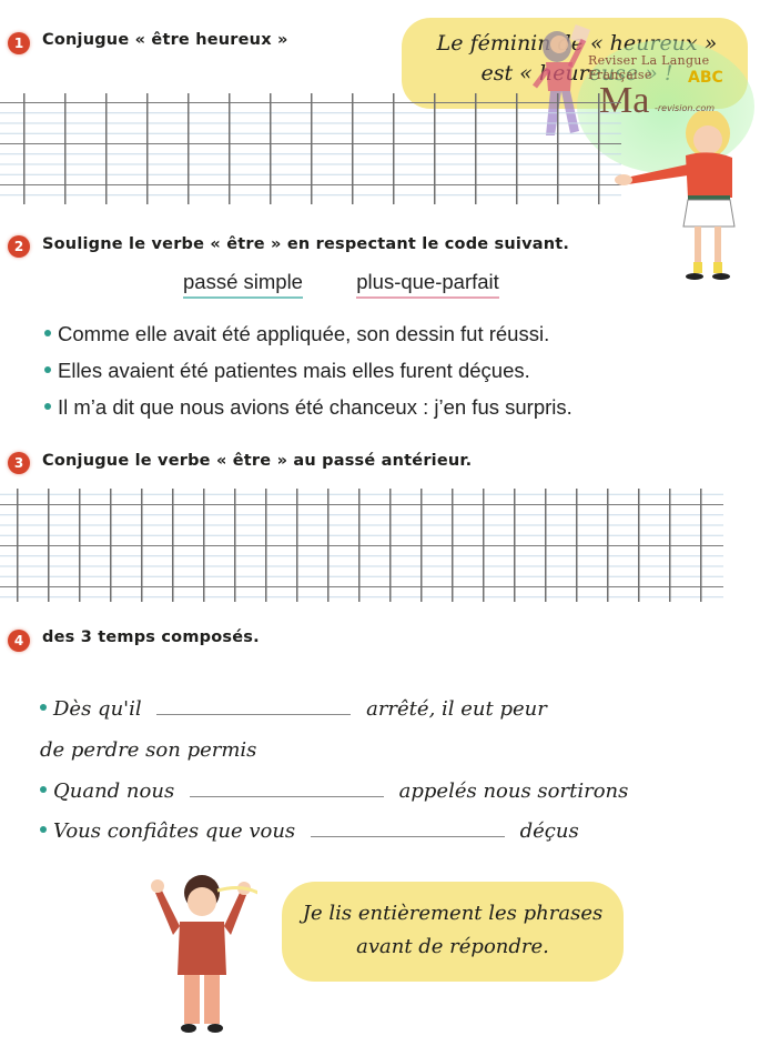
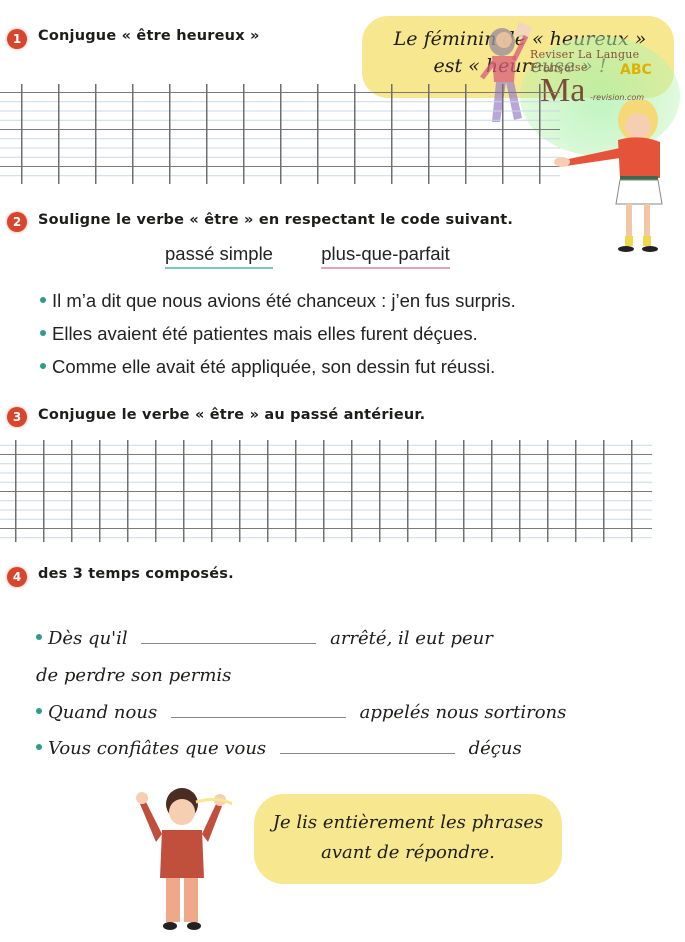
  1
  Conjugue « être heureux »
  Le féminin de « he »
  Reviser La Langue Française
  -revision.com
  ABC
  2
  Souligne le verbe « être » en respectant le code suivant.
  passé simple plus-que-parfait
- Comme elle avait été appliquée, son dessin fut réussi.
+ Il m’a dit que nous avions été chanceux : j’en fus surpris.
  Elles avaient été patientes mais elles furent déçues.
- Il m’a dit que nous avions été chanceux : j’en fus surpris.
+ Comme elle avait été appliquée, son dessin fut réussi.
  3
  Conjugue le verbe « être » au passé antérieur.
  4
  des 3 temps composés.
  Dès qu'il arrêté, il eut peur
  de perdre son permis
  Quand nous appelés nous sortirons
  Vous confiâtes que vous déçus
  Je lis entièrement les phrases
  avant de répondre.
